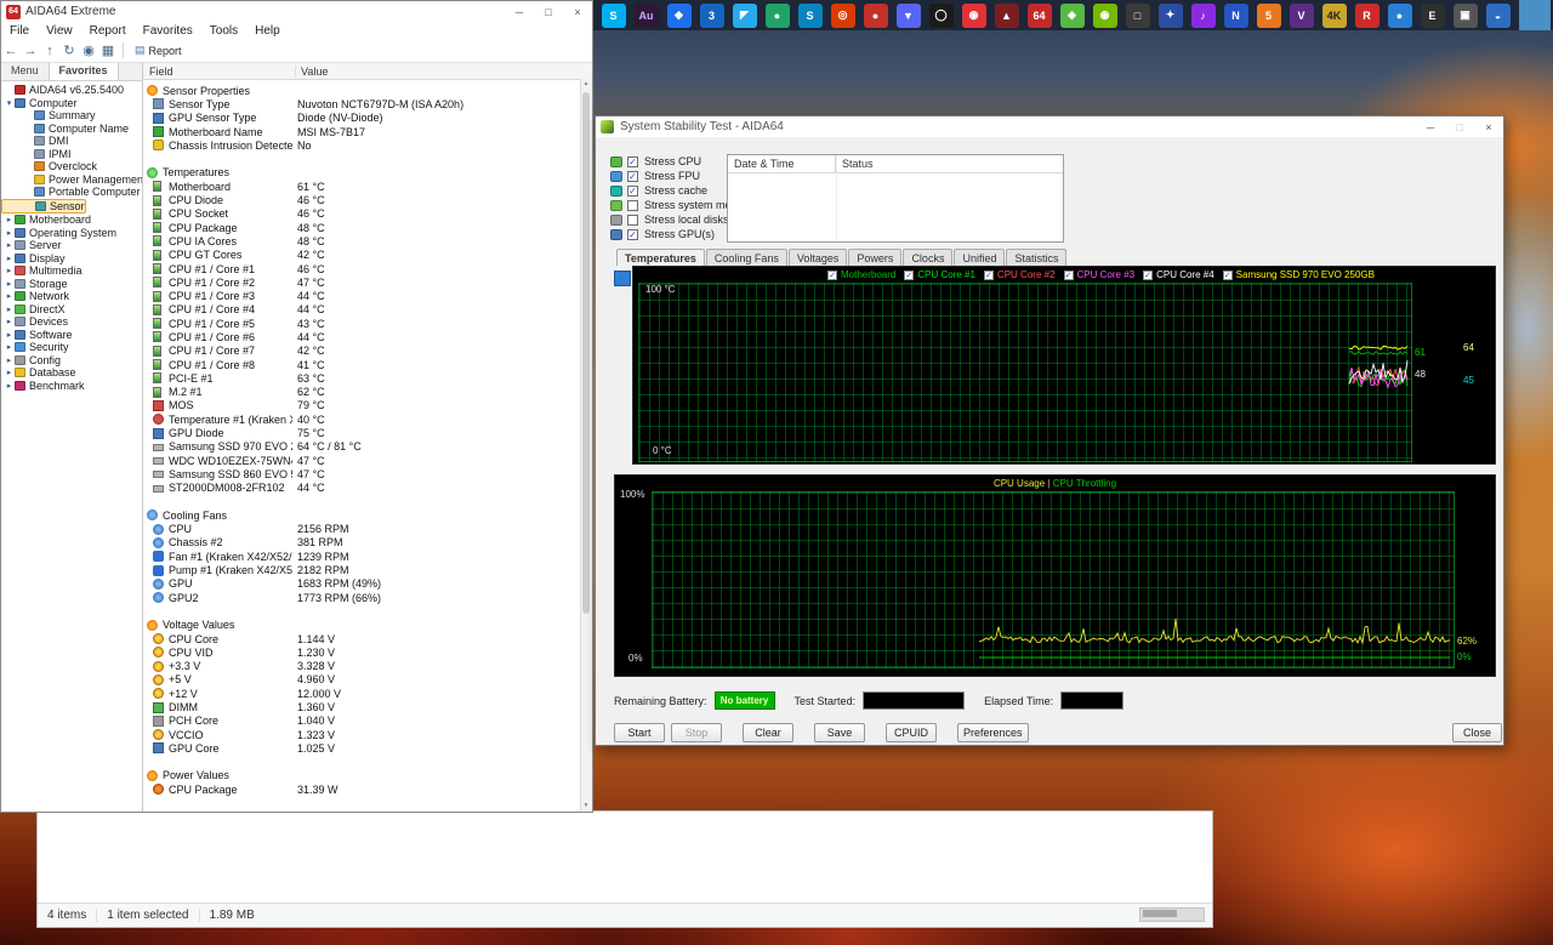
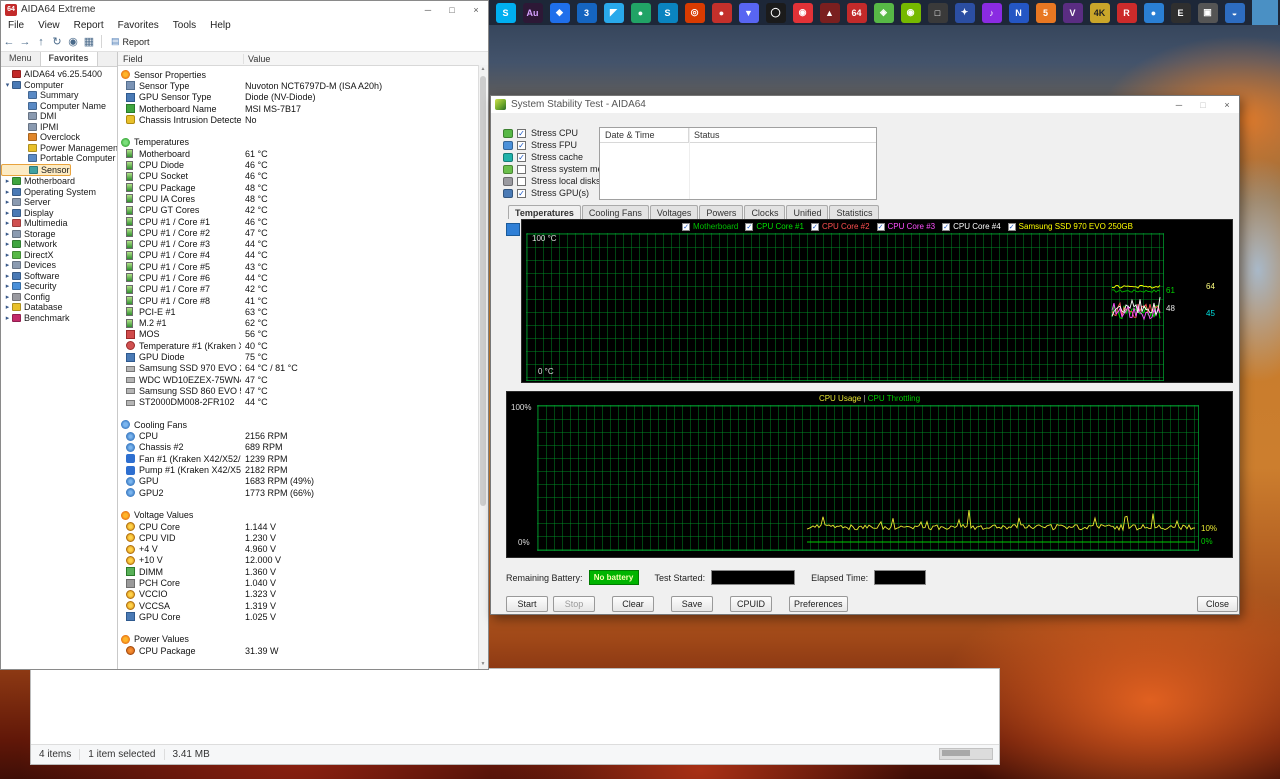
  S
  Au
  ◆
  3
  ◤
  ●
  S
  ◎
  ●
  ▼
  ◯
  ◉
  ▲
  64
  ◈
  ◉
  □
  ✦
  ♪
  N
  5
  V
  4K
  R
  ●
  E
  ▣
  ◒
  AIDA64 Extreme
  ─
  □
  ×
  File
  View
  Report
  Favorites
  Tools
  Help
  ←
  →
  ↑
  ↻
  ◉
  ▦
  ▤
  Report
  Menu
  Favorites
  AIDA64 v6.25.5400
  Computer
  Summary
  Computer Name
  DMI
  IPMI
  Overclock
  Power Managemen
  Portable Computer
  Sensor
  Motherboard
  Operating System
  Server
  Display
  Multimedia
  Storage
  Network
  DirectX
  Devices
  Software
  Security
  Config
  Database
  Benchmark
  Field
  Value
  Sensor Properties
  Sensor Type
  Nuvoton NCT6797D-M (ISA A20h)
  GPU Sensor Type
  Diode (NV-Diode)
  Motherboard Name
  MSI MS-7B17
  Chassis Intrusion Detecte
  No
  Temperatures
  Motherboard
  61 °C
  CPU Diode
  46 °C
  CPU Socket
  46 °C
  CPU Package
  48 °C
  CPU IA Cores
  48 °C
  CPU GT Cores
  42 °C
  CPU #1 / Core #1
  46 °C
  CPU #1 / Core #2
  47 °C
  CPU #1 / Core #3
  44 °C
  CPU #1 / Core #4
  44 °C
  CPU #1 / Core #5
  43 °C
  CPU #1 / Core #6
  44 °C
  CPU #1 / Core #7
  42 °C
  CPU #1 / Core #8
  41 °C
  PCI-E #1
  63 °C
  M.2 #1
  62 °C
  MOS
- 79 °C
+ 56 °C
  Temperature #1 (Kraken
  40 °C
  GPU Diode
  75 °C
  Samsung SSD 970 EVO
  64 °C / 81 °C
  WDC WD10EZEX-75WN
  47 °C
  Samsung SSD 860 EVO
  47 °C
  ST2000DM008-2FR102
  44 °C
  Cooling Fans
  CPU
  2156 RPM
  Chassis #2
- 381 RPM
+ 689 RPM
  Fan #1 (Kraken X42/X52/
  1239 RPM
  Pump #1 (Kraken X42/X5
  2182 RPM
  GPU
  1683 RPM (49%)
  GPU2
  1773 RPM (66%)
  Voltage Values
  CPU Core
  1.144 V
  CPU VID
  1.230 V
- +3.3 V
- 3.328 V
- +5 V
+ +4 V
  4.960 V
- +12 V
+ +10 V
  12.000 V
  DIMM
  1.360 V
  PCH Core
  1.040 V
  VCCIO
  1.323 V
+ VCCSA
+ 1.319 V
  GPU Core
  1.025 V
  Power Values
  CPU Package
  31.39 W
  4 items
  1 item selected
- 1.89 MB
+ 3.41 MB
  System Stability Test - AIDA64
  ─
  □
  ×
  ✓
  Stress CPU
  ✓
  Stress FPU
  ✓
  Stress cache
  Stress system m
  Stress local disk
  ✓
  Stress GPU(s)
  Date & Time
  Status
  Temperatures
  Cooling Fans
  Voltages
  Powers
  Clocks
  Unified
  Statistics
  Motherboard
  CPU Core #1
  CPU Core #2
  CPU Core #3
  CPU Core #4
  Samsung SSD 970 EVO 250GB
  100 °C
  0 °C
  61
  64
  48
  45
  CPU Usage | CPU Throttling
  100%
  0%
- 62%
+ 10%
  0%
  Remaining Battery:
  No battery
  Test Started:
  Elapsed Time:
  Start
  Stop
  Clear
  Save
  CPUID
  Preferences
  Close
